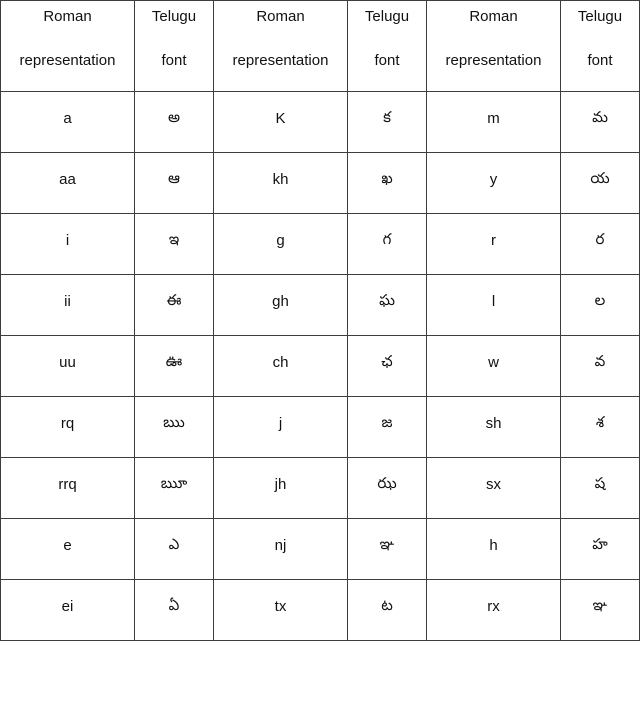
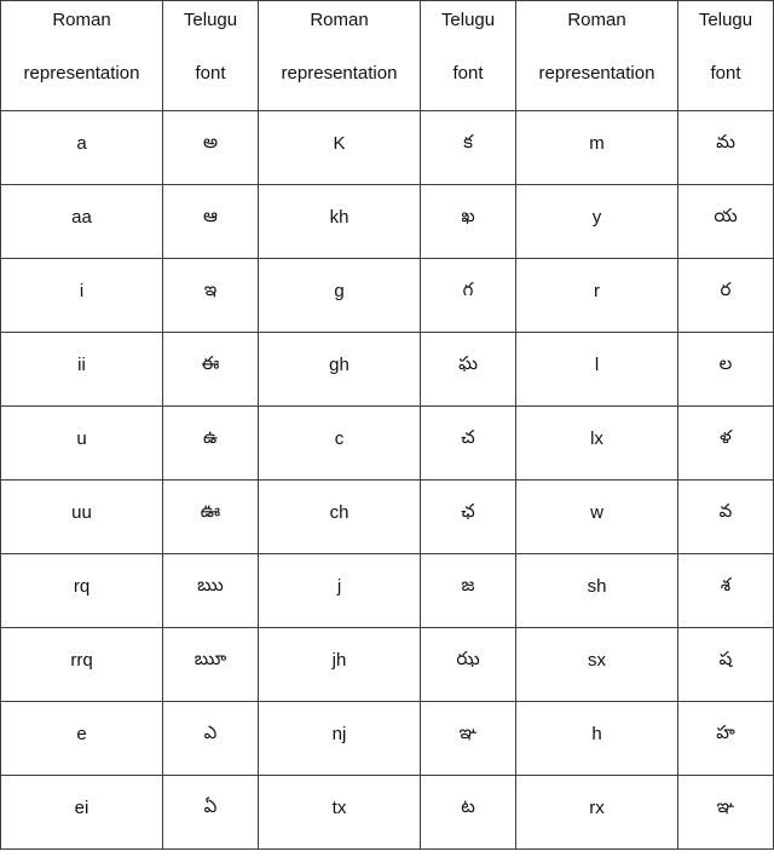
  Romanrepresentation	Telugufont	Romanrepresentation	Telugufont	Romanrepresentation	Telugufont
  a	అ	K	క	m	మ
  aa	ఆ	kh	ఖ	y	య
  i	ఇ	g	గ	r	ర
  ii	ఈ	gh	ఘ	l	ల
+ u	ఉ	c	చ	lx	ళ
  uu	ఊ	ch	ఛ	w	వ
  rq	ఋ	j	జ	sh	శ
  rrq	ౠ	jh	ఝ	sx	ష
  e	ఎ	nj	ఞ	h	హ
  ei	ఏ	tx	ట	rx	ఞ
